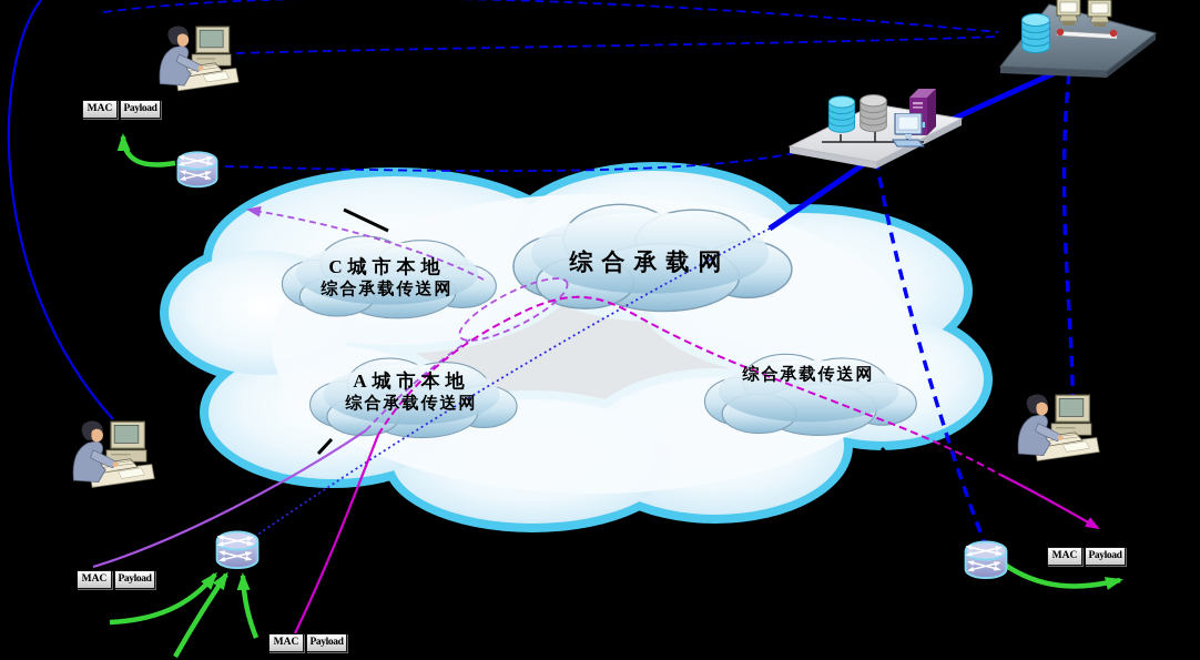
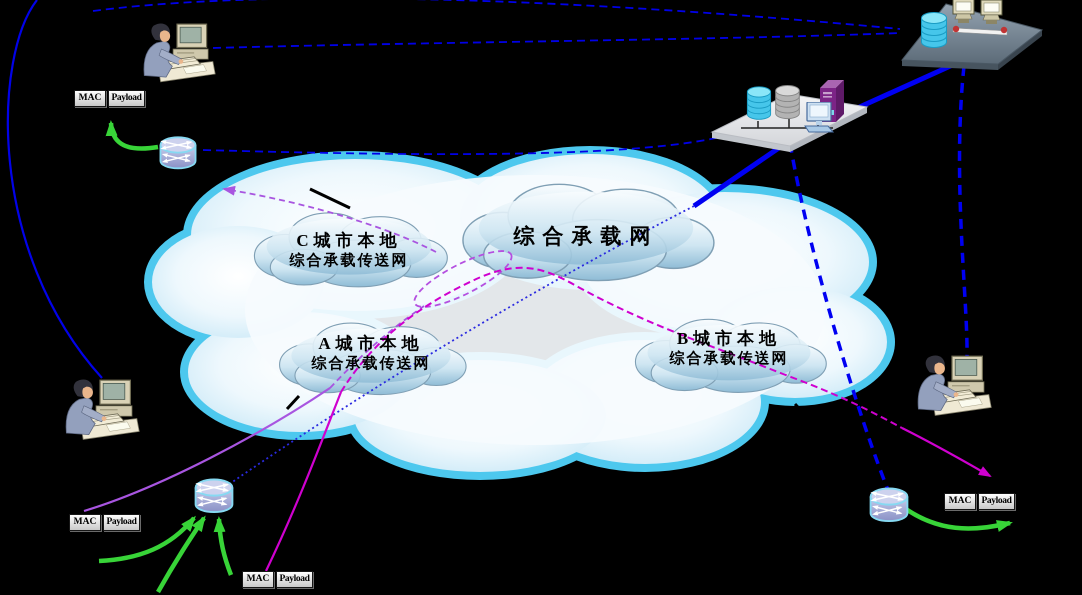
  综合承载网
  C城市本地
  综合承载传送网
  A城市本地
  综合承载传送网
+ B城市本地
  综合承载传送网
  MAC
  Payload
  MAC
  Payload
  MAC
  Payload
  MAC
  Payload
